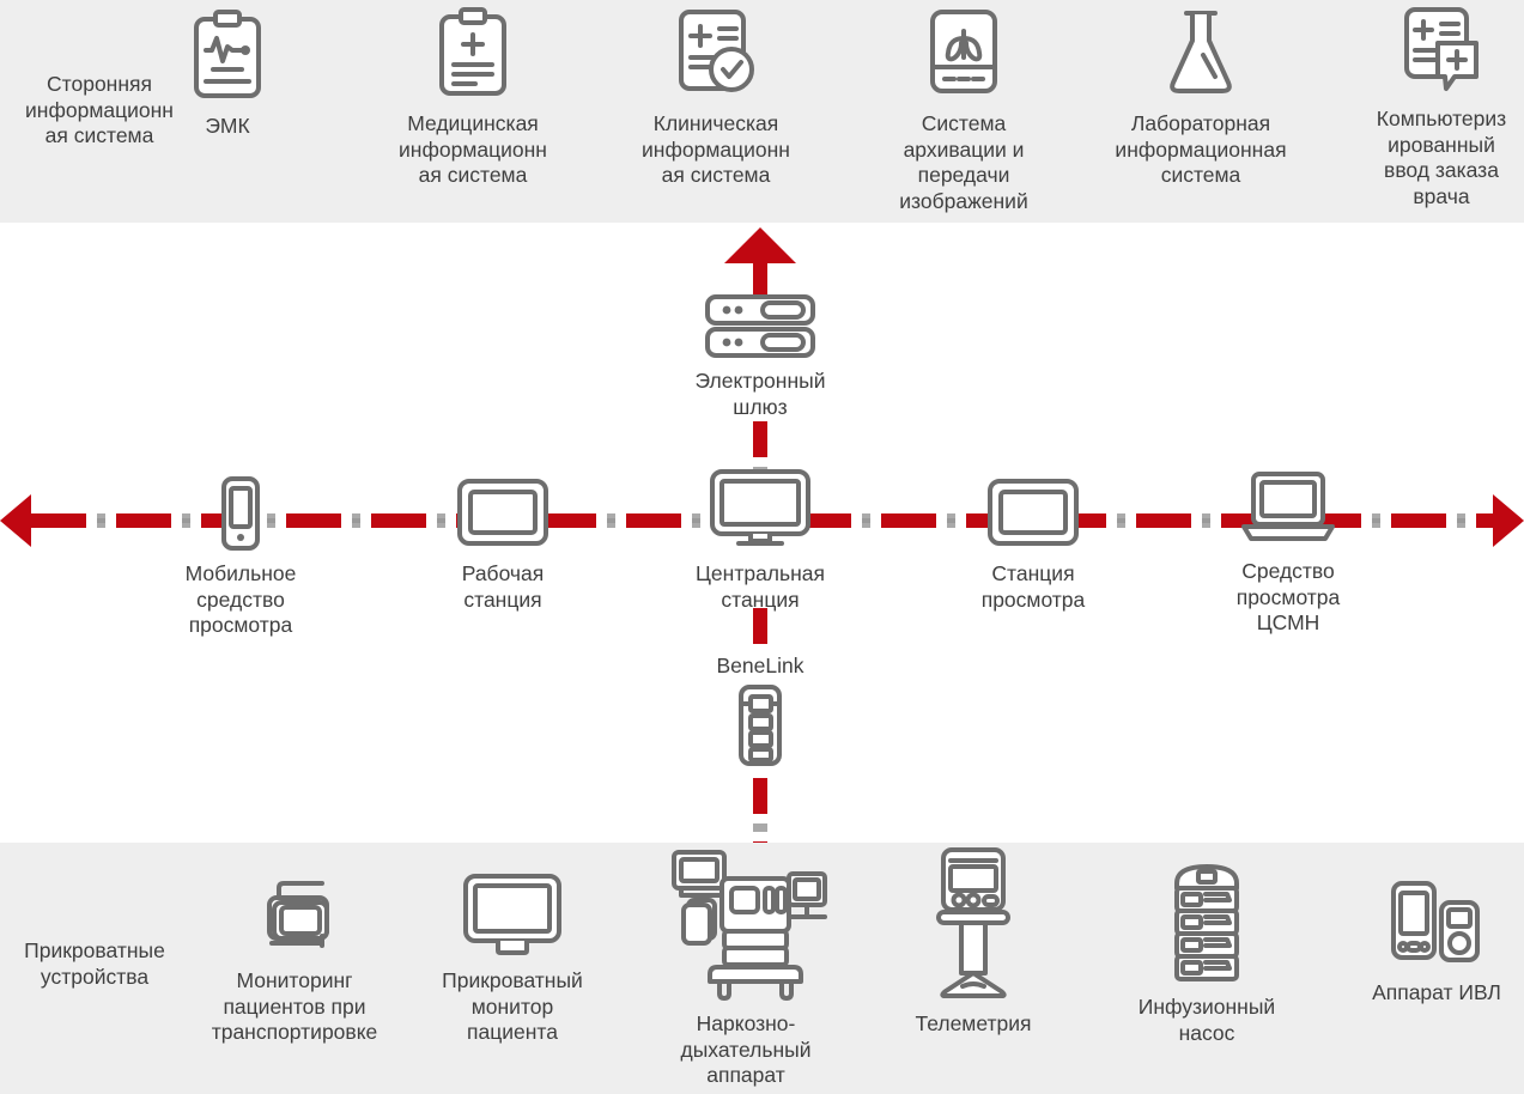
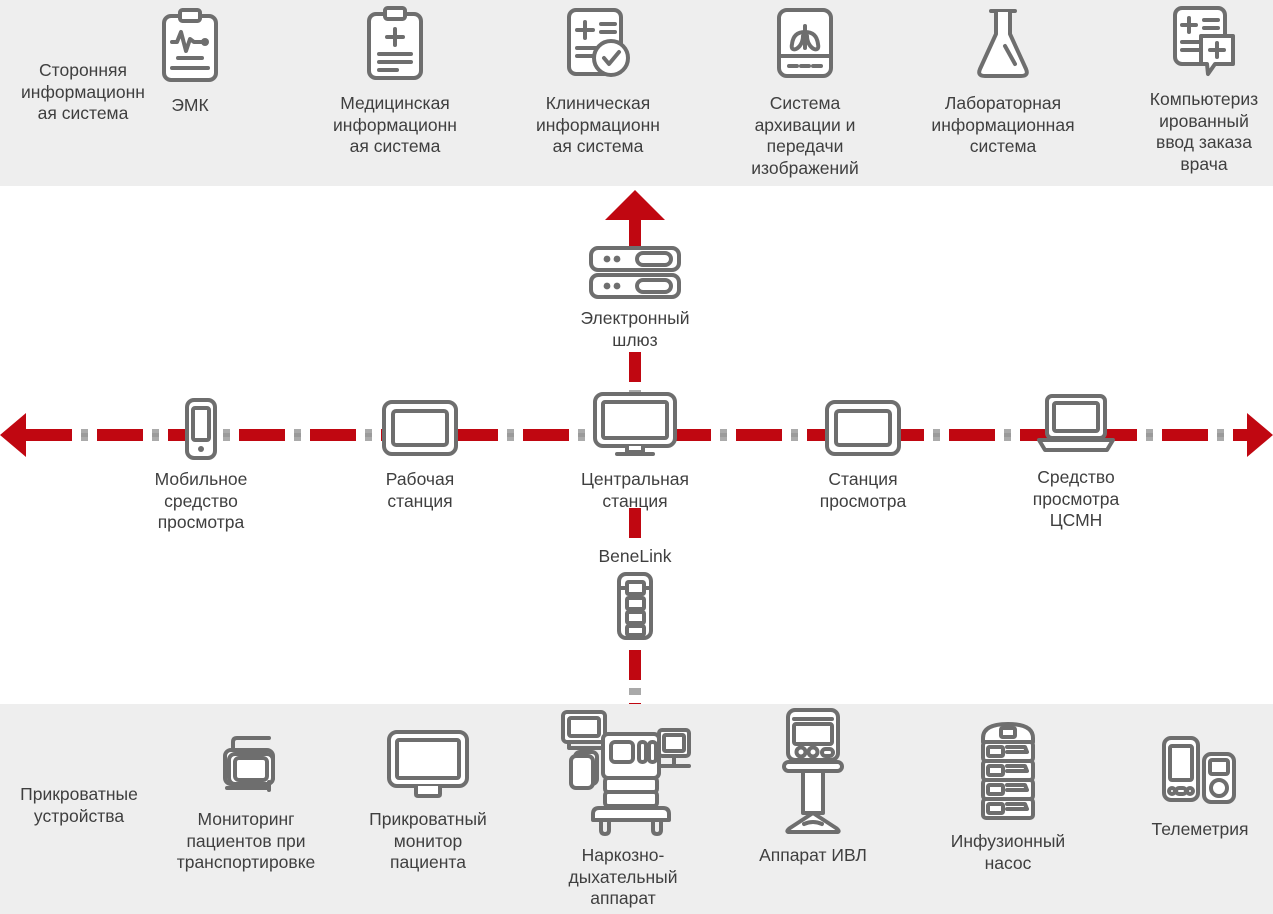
  Сторонняя
  информационн
  ая система
  ЭМК
  Медицинская
  информационн
  ая система
  Клиническая
  информационн
  ая система
  Система
  архивации и
  передачи
  изображений
  Лабораторная
  информационная
  система
  Компьютериз
  ированный
  ввод заказа
  врача
  Электронный
  шлюз
  Мобильное
  средство
  просмотра
  Рабочая
  станция
  Центральная
  станция
  Станция
  просмотра
  Средство
  просмотра
  ЦСМН
  BeneLink
  Прикроватные
  устройства
  Мониторинг
  пациентов при
  транспортировке
  Прикроватный
  монитор
  пациента
  Наркозно-
  дыхательный
  аппарат
- Телеметрия
+ Аппарат ИВЛ
  Инфузионный
  насос
- Аппарат ИВЛ
+ Телеметрия
